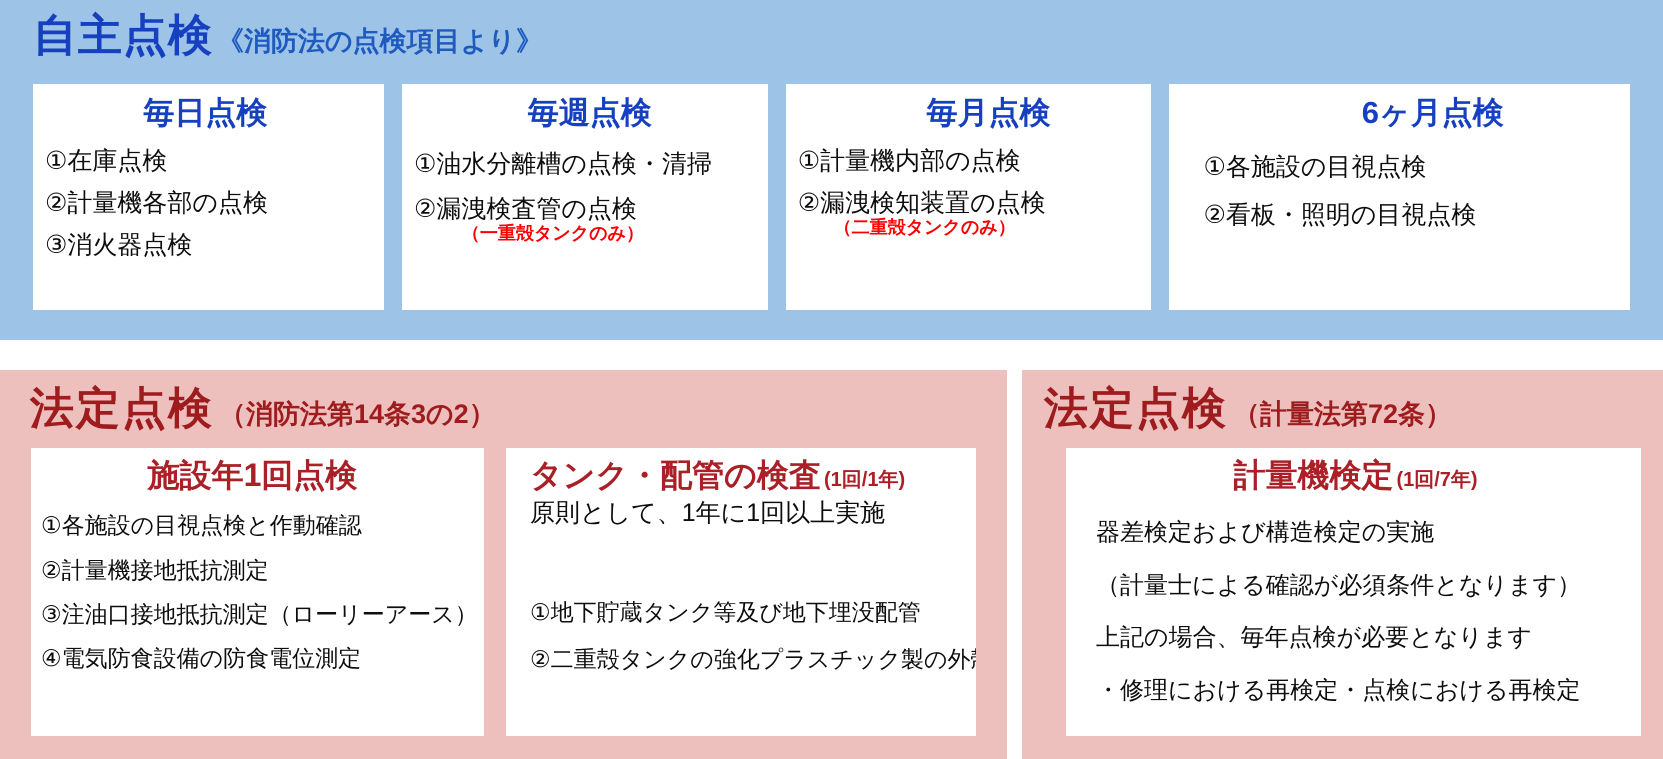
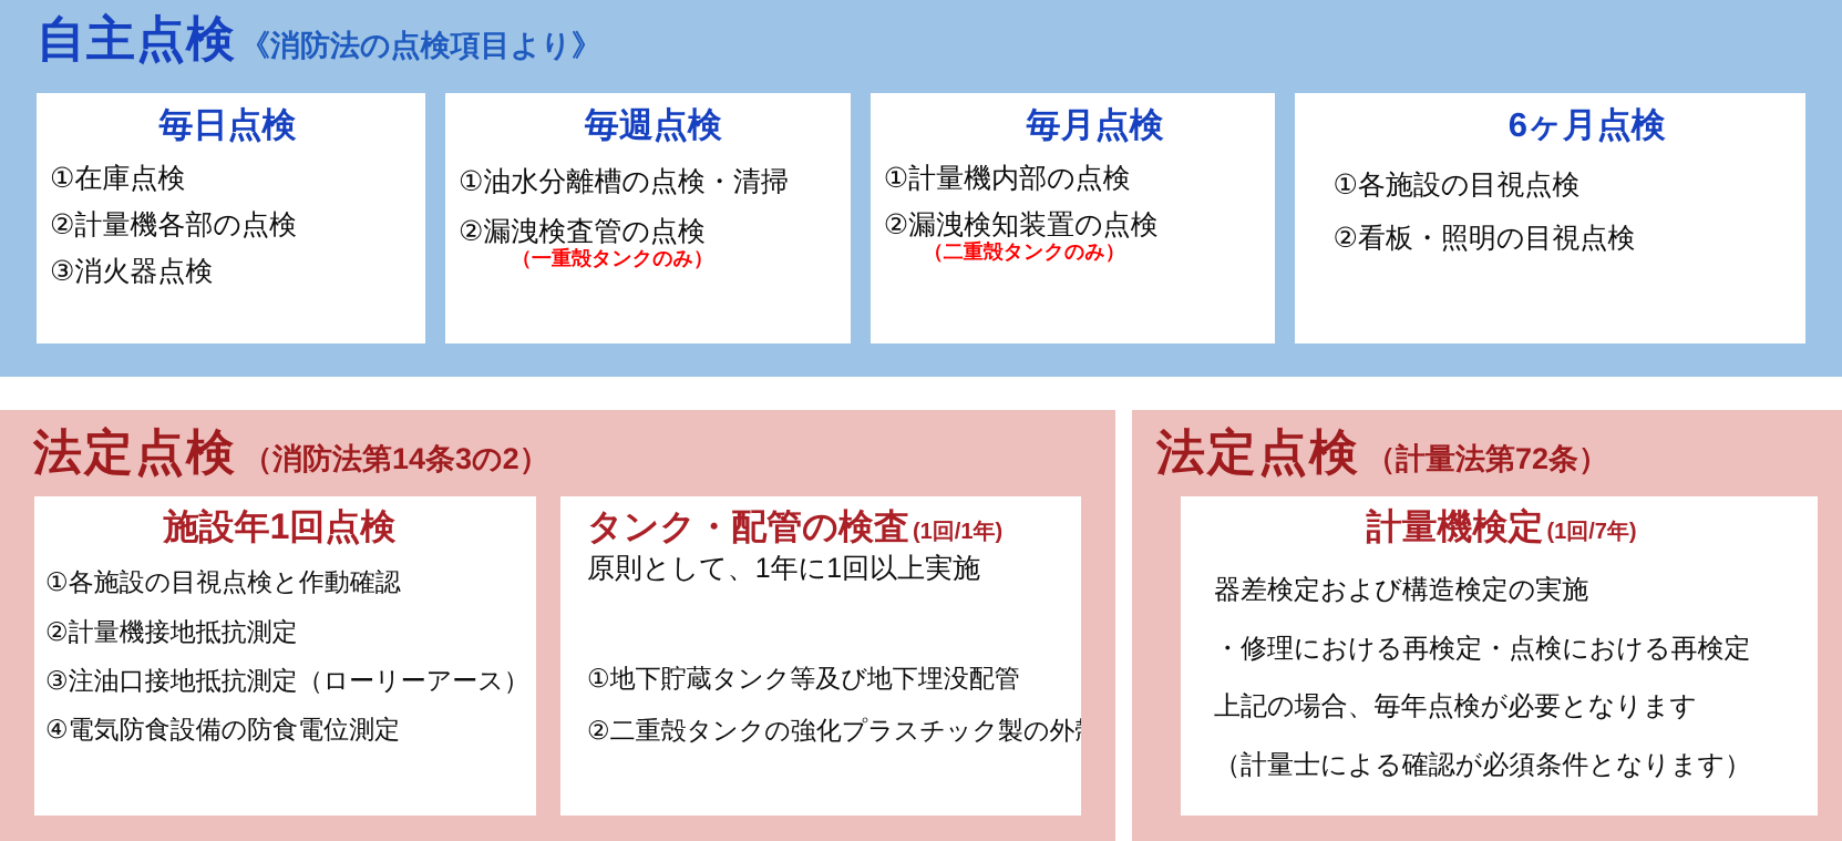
  自主点検
  《消防法の点検項目より》
  毎日点検
  ①在庫点検
  ②計量機各部の点検
  ③消火器点検
  毎週点検
  ①油水分離槽の点検・清掃
  ②漏洩検査管の点検
  （一重殻タンクのみ）
  毎月点検
  ①計量機内部の点検
  ②漏洩検知装置の点検
  （二重殻タンクのみ）
  6ヶ月点検
  ①各施設の目視点検
  ②看板・照明の目視点検
  法定点検
  （消防法第14条3の2）
  施設年1回点検
  ①各施設の目視点検と作動確認
  ②計量機接地抵抗測定
  ③注油口接地抵抗測定（ローリーアース）
  ④電気防食設備の防食電位測定
  タンク・配管の検査 (1回/1年)
  原則として、1年に1回以上実施
  ①地下貯蔵タンク等及び地下埋没配管
  ②二重殻タンクの強化プラスチック製の外
  法定点検
  （計量法第72条）
  計量機検定 (1回/7年)
  器差検定および構造検定の実施
- （計量士による確認が必須条件となります）
+ ・修理における再検定・点検における再検定
  上記の場合、毎年点検が必要となります
- ・修理における再検定・点検における再検定
+ （計量士による確認が必須条件となります）
